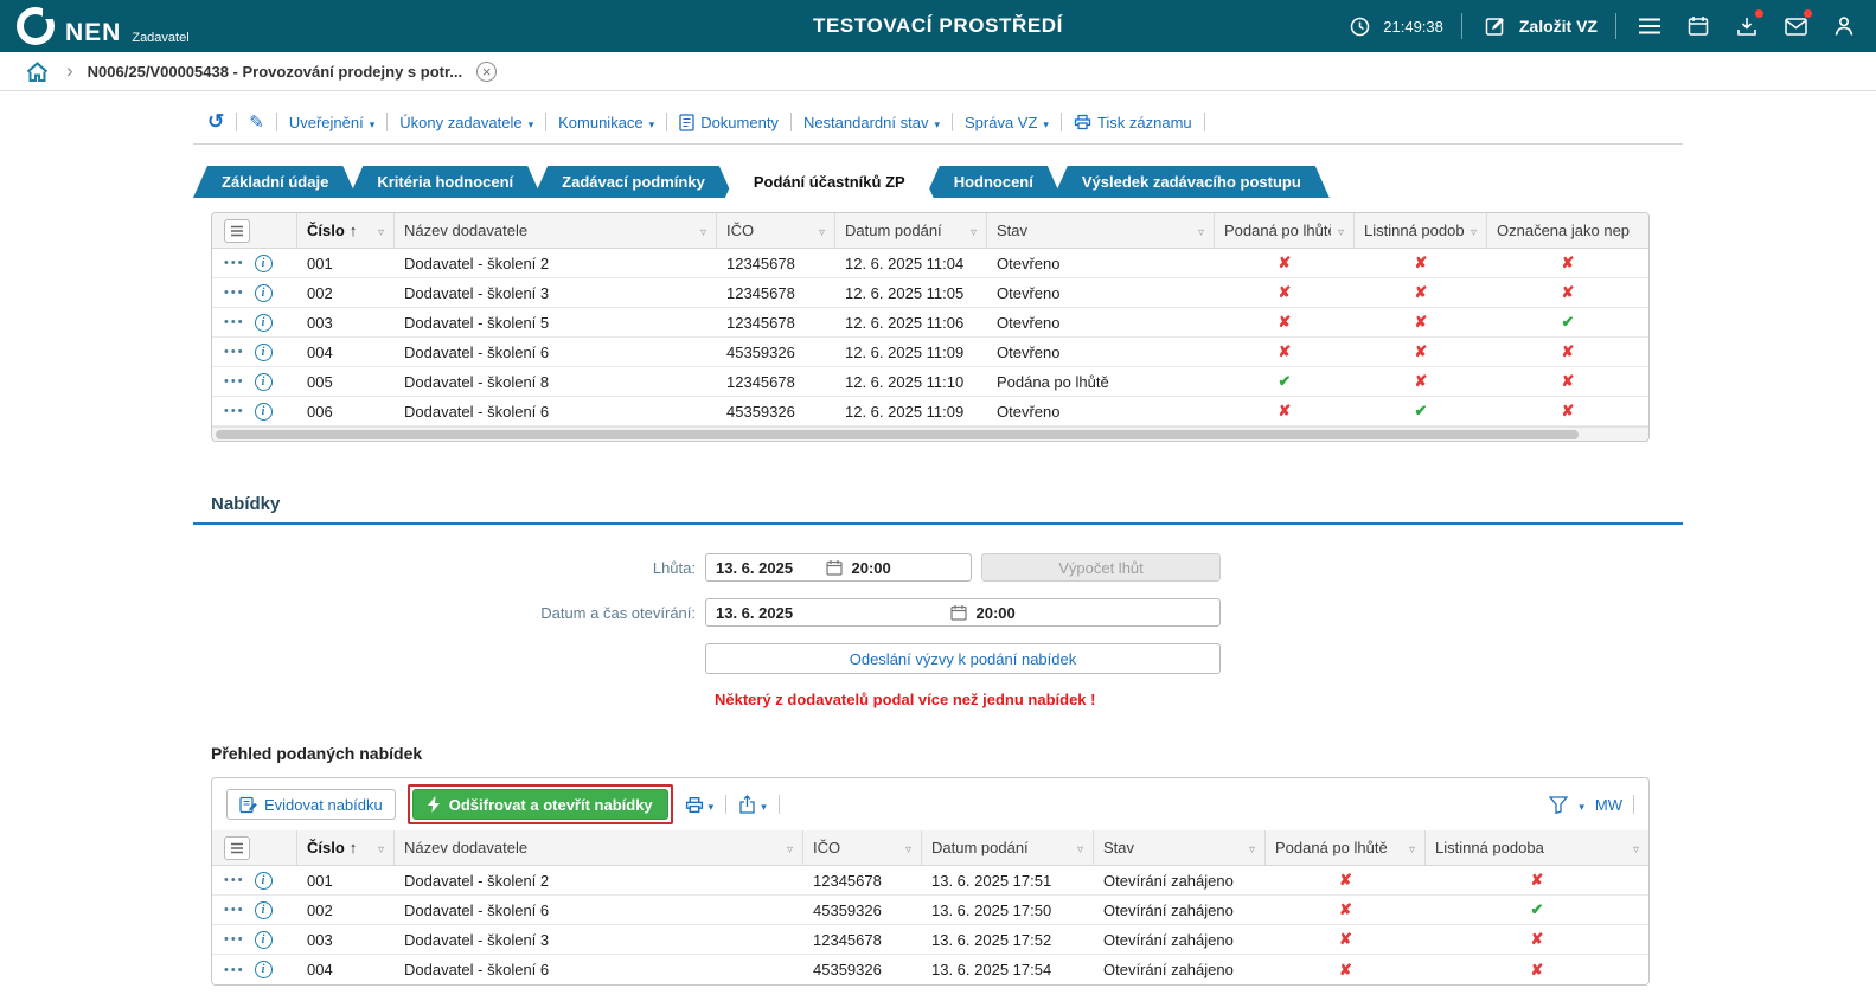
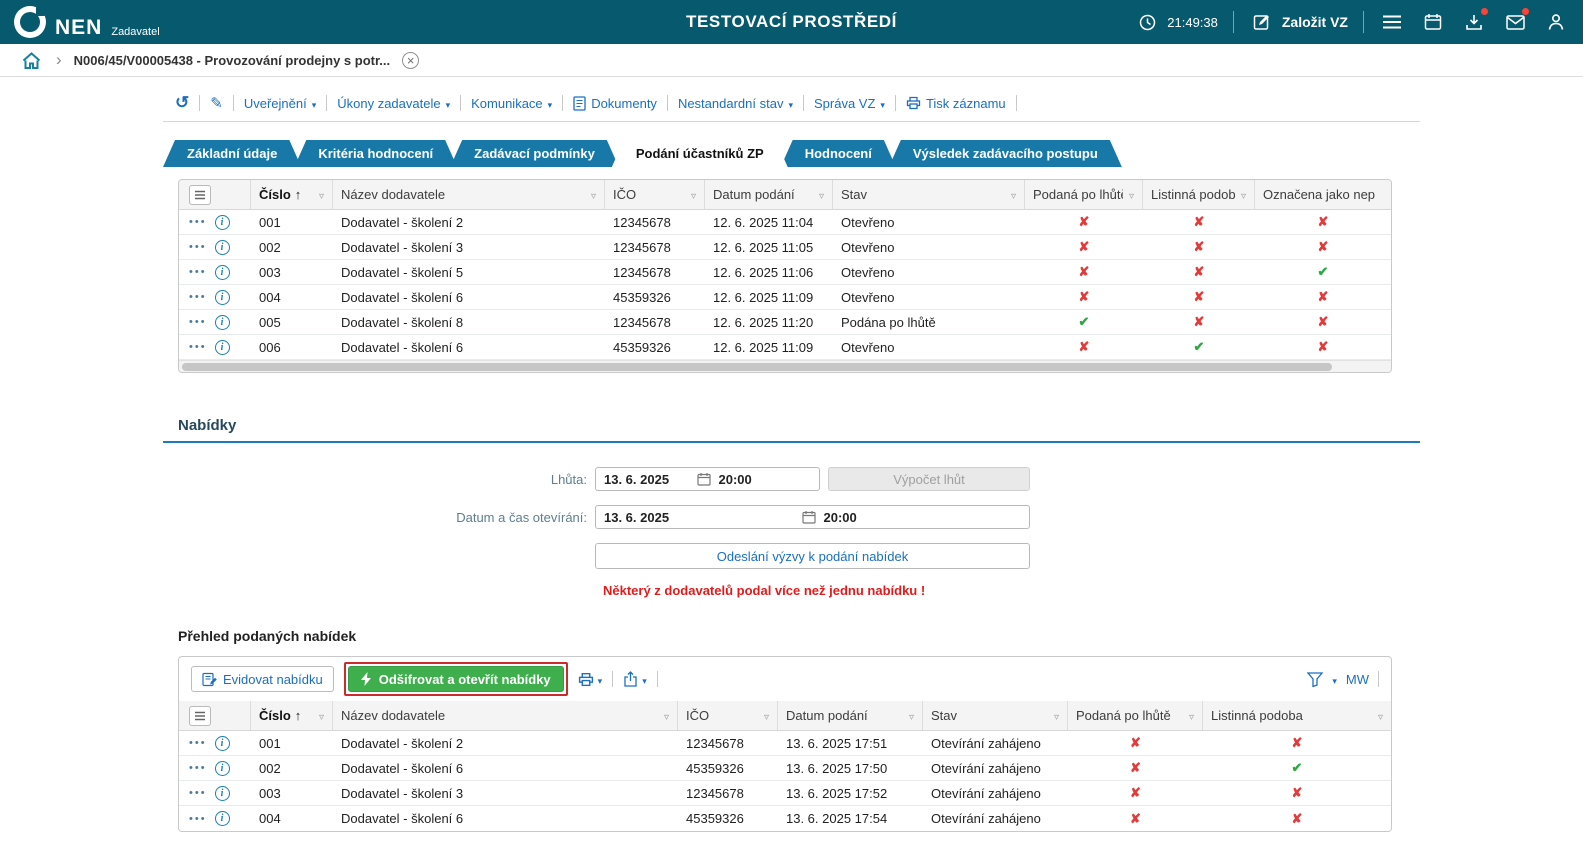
  NEN
  Zadavatel
  TESTOVACÍ PROSTŘEDÍ
  21:49:38
  Založit VZ
- N006/25/V00005438 - Provozování prodejny s potr...
+ N006/45/V00005438 - Provozování prodejny s potr...
  Uveřejnění
  Úkony zadavatele
  Komunikace
  Dokumenty
  Nestandardní stav
  Správa VZ
  Tisk záznamu
  Základní údaje
  Kritéria hodnocení
  Zadávací podmínky
  Podání účastníků ZP
  Hodnocení
  Výsledek zadávacího postupu
  Číslo
  Název dodavatele
  IČO
  Datum podání
  Stav
  Podaná po lhůt
  Listinná podob
  Označena jako nep
  001
  Dodavatel - školení 2
  12345678
  12. 6. 2025 11:04
  Otevřeno
  ✘
  ✘
  ✘
  002
  Dodavatel - školení 3
  12345678
  12. 6. 2025 11:05
  Otevřeno
  ✘
  ✘
  ✘
  003
  Dodavatel - školení 5
  12345678
  12. 6. 2025 11:06
  Otevřeno
  ✘
  ✘
  ✔
  004
  Dodavatel - školení 6
  45359326
  12. 6. 2025 11:09
  Otevřeno
  ✘
  ✘
  ✘
  005
  Dodavatel - školení 8
  12345678
- 12. 6. 2025 11:10
+ 12. 6. 2025 11:20
  Podána po lhůtě
  ✔
  ✘
  ✘
  006
  Dodavatel - školení 6
  45359326
  12. 6. 2025 11:09
  Otevřeno
  ✘
  ✔
  ✘
  Nabídky
  Lhůta:
  13. 6. 2025
  20:00
  Výpočet lhůt
  Datum a čas otevírání:
  13. 6. 2025
  20:00
  Odeslání výzvy k podání nabídek
- Některý z dodavatelů podal více než jednu nabídek !
+ Některý z dodavatelů podal více než jednu nabídku !
  Přehled podaných nabídek
  Evidovat nabídku
  Odšifrovat a otevřít nabídky
  MW
  Číslo
  Název dodavatele
  IČO
  Datum podání
  Stav
  Podaná po lhůtě
  Listinná podoba
  001
  Dodavatel - školení 2
  12345678
  13. 6. 2025 17:51
  Otevírání zahájeno
  ✘
  ✘
  002
  Dodavatel - školení 6
  45359326
  13. 6. 2025 17:50
  Otevírání zahájeno
  ✘
  ✔
  003
  Dodavatel - školení 3
  12345678
  13. 6. 2025 17:52
  Otevírání zahájeno
  ✘
  ✘
  004
  Dodavatel - školení 6
  45359326
  13. 6. 2025 17:54
  Otevírání zahájeno
  ✘
  ✘
